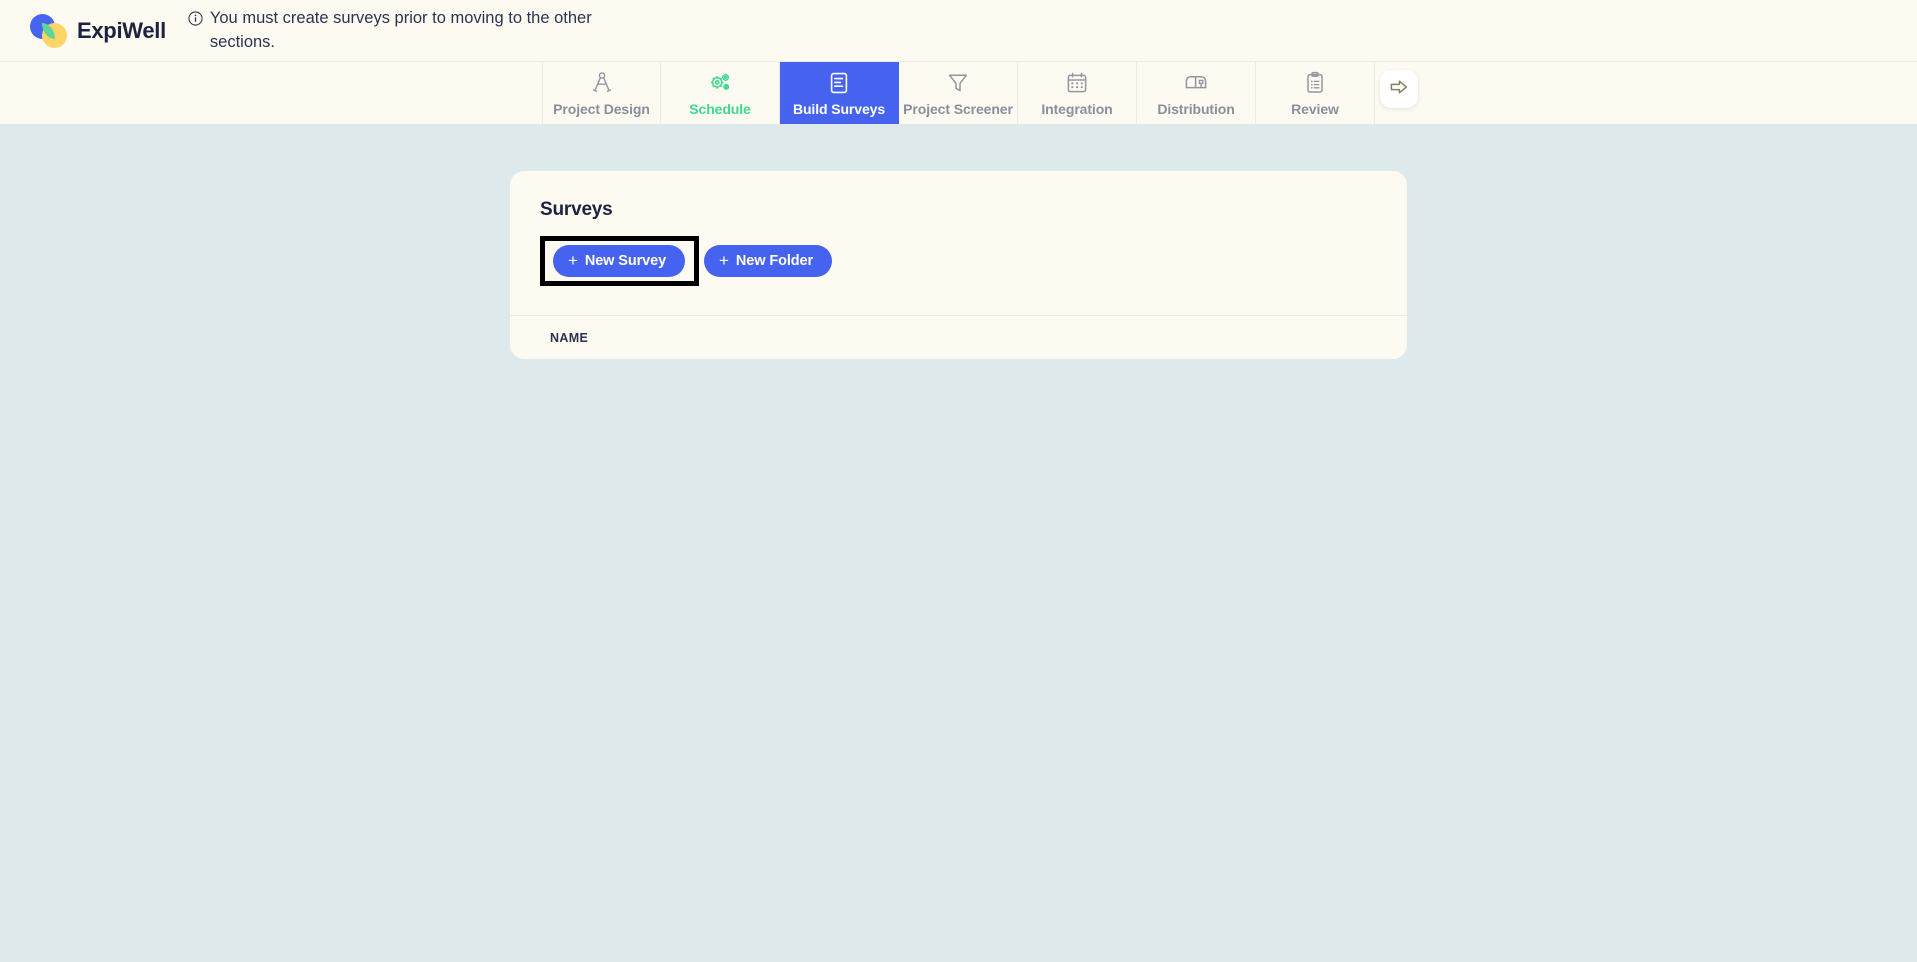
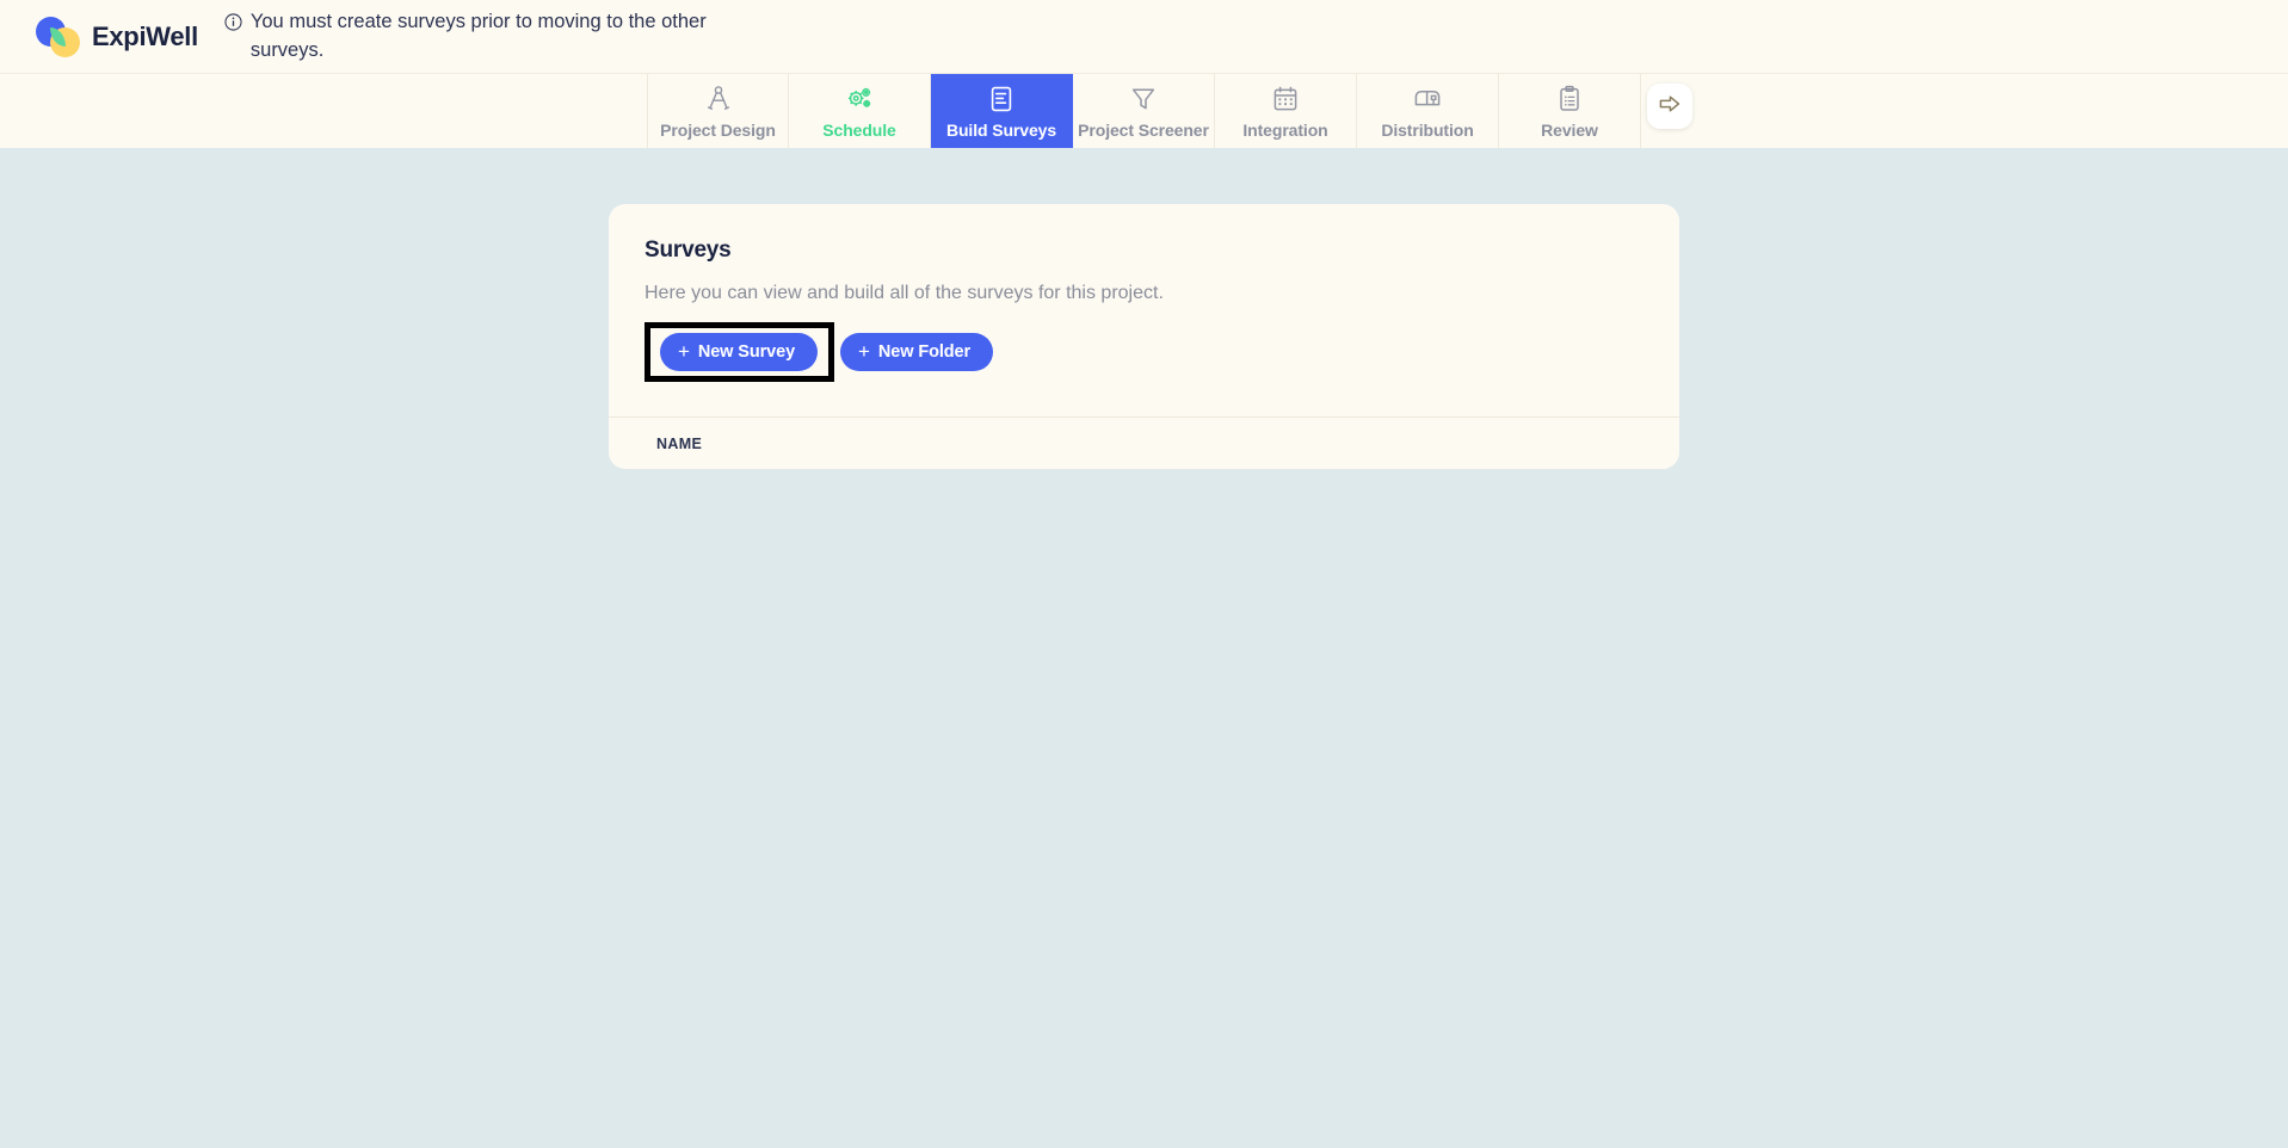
  ExpiWell
- You must create surveys prior to moving to the other sections.
+ You must create surveys prior to moving to the other surveys.
  Project Design
  Schedule
  Build Surveys
  Project Screener
  Integration
  Distribution
  Review
  Surveys
+ Here you can view and build all of the surveys for this project.
  +
  New Survey
  +
  New Folder
  NAME
